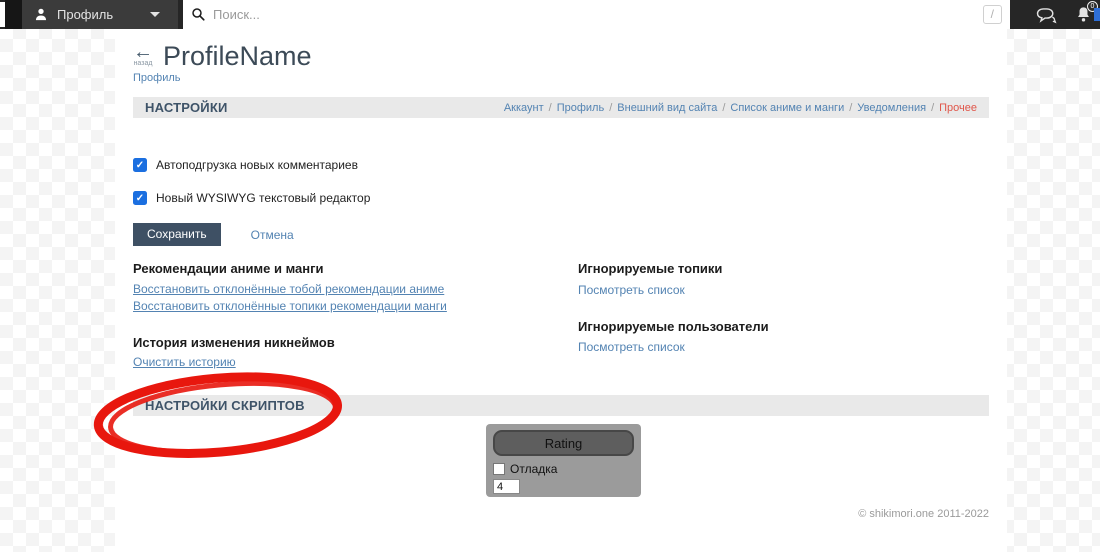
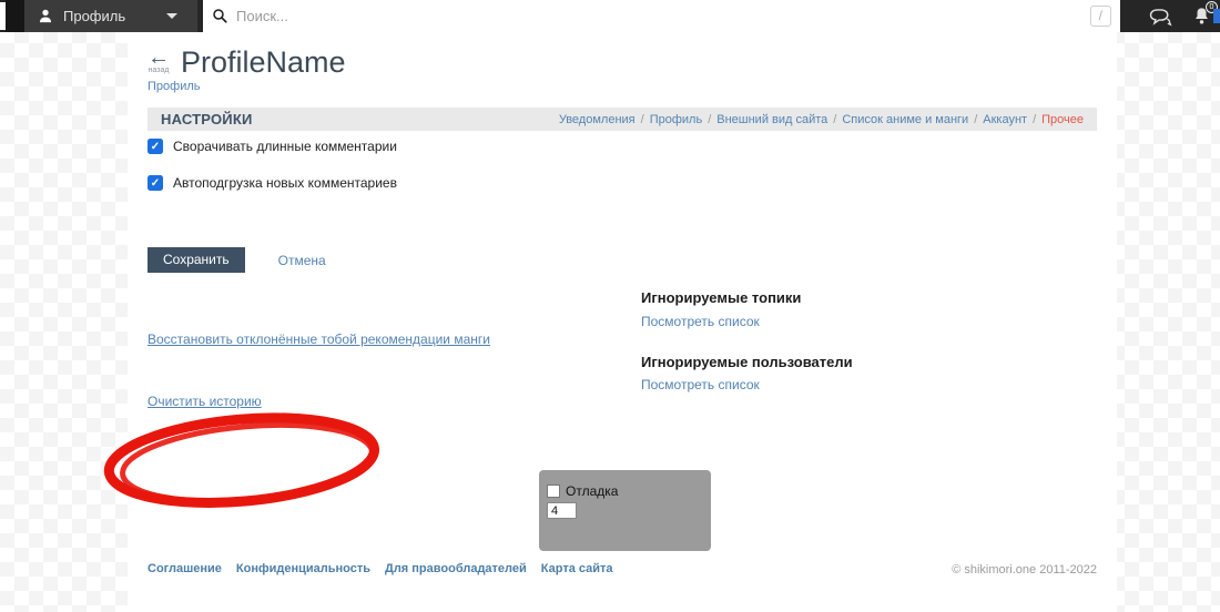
  Профиль
  Поиск...
  /
  ProfileName
  Профиль
  НАСТРОЙКИ
- Аккаунт
+ Уведомления
  Профиль
  Внешний вид сайта
  Список аниме и манги
- Уведомления
+ Аккаунт
  Прочее
+ Сворачивать длинные комментарии
  Автоподгрузка новых комментариев
- Новый WYSIWYG текстовый редактор
  Сохранить
  Отмена
- Рекомендации аниме и манги
- Восстановить отклонённые тобой рекомендации аниме
- Восстановить отклонённые топики рекомендации манги
+ Восстановить отклонённые тобой рекомендации манги
- История изменения никнеймов
  Очистить историю
  Игнорируемые топики
  Посмотреть список
  Игнорируемые пользователи
  Посмотреть список
- НАСТРОЙКИ СКРИПТОВ
- Rating
  Отладка
  4
+ Соглашение
+ Конфиденциальность
+ Для правообладателей
+ Карта сайта
  © shikimori.one 2011-2022
